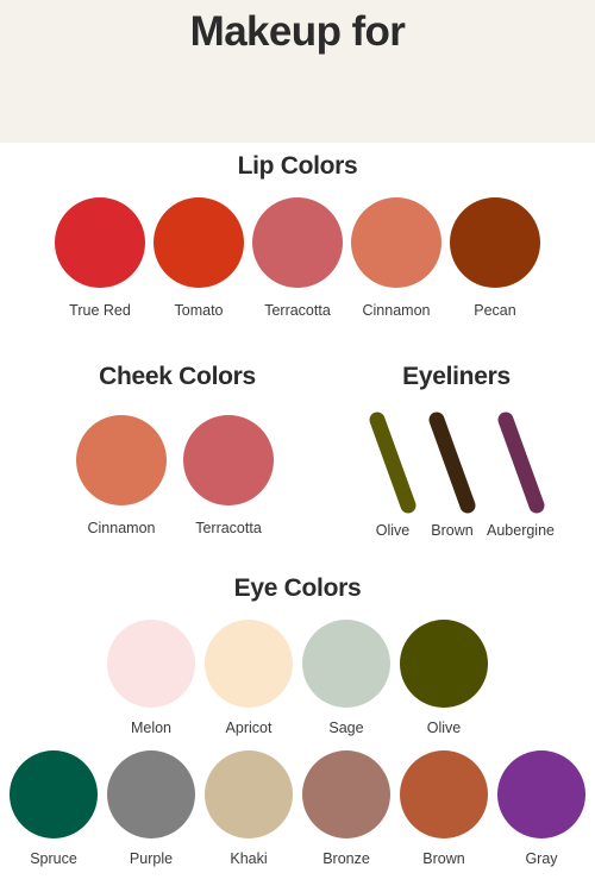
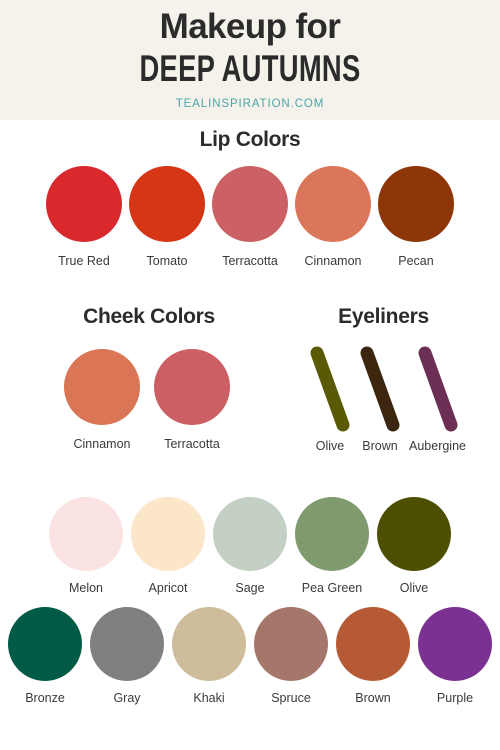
  Makeup for
+ DEEP AUTUMNS
+ TEALINSPIRATION.COM
  Lip Colors
  True Red
  Tomato
  Terracotta
  Cinnamon
  Pecan
  Cheek Colors
  Cinnamon
  Terracotta
  Eyeliners
  Olive
  Brown
  Aubergine
- Eye Colors
  Melon
  Apricot
  Sage
+ Pea Green
  Olive
- Spruce
+ Bronze
- Purple
+ Gray
  Khaki
- Bronze
+ Spruce
  Brown
- Gray
+ Purple
